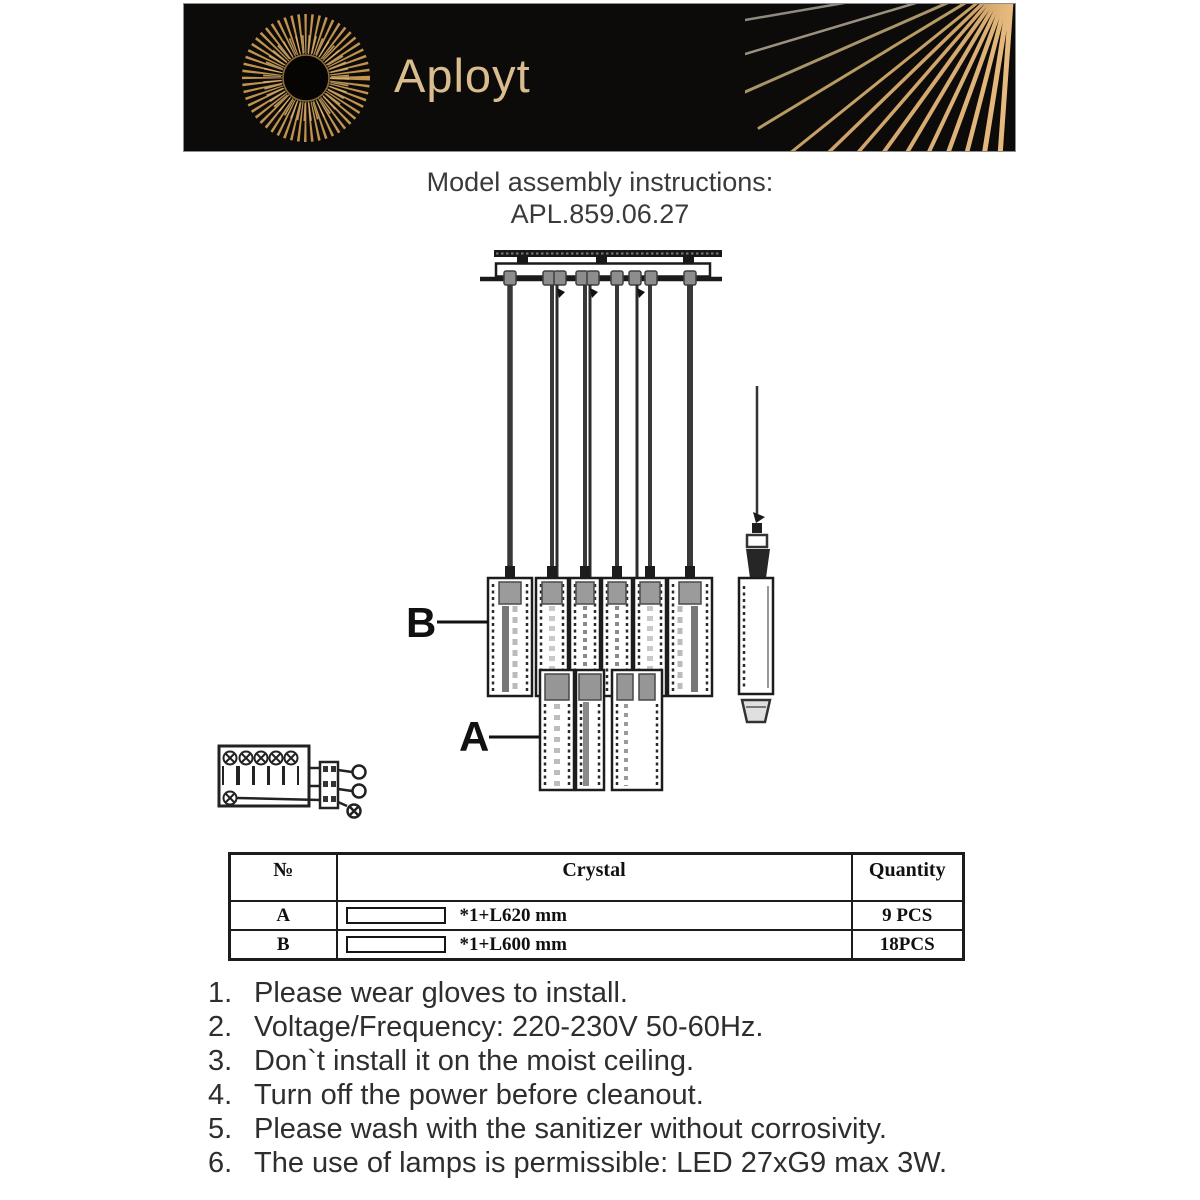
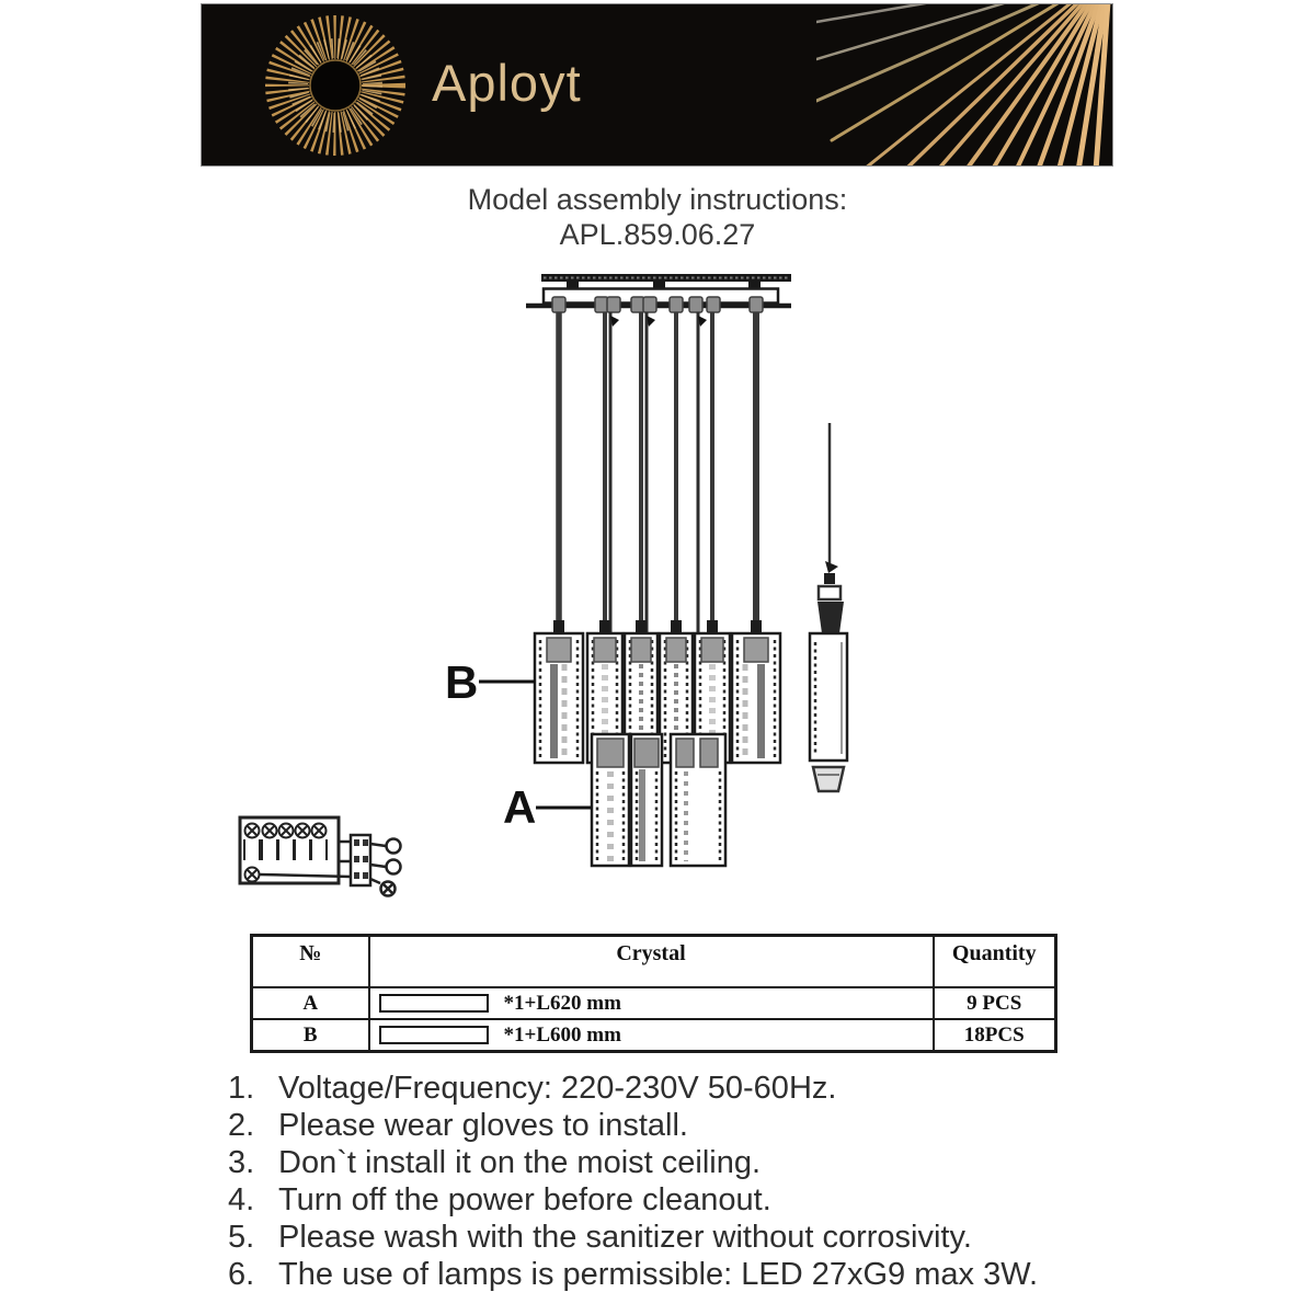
  Aployt
  Model assembly instructions:
  APL.859.06.27
  B
  A
  №	Crystal	Quantity
  A	*1+L620 mm	9 PCS
  B	*1+L600 mm	18PCS
  1.
- Please wear gloves to install.
+ Voltage/Frequency: 220-230V 50-60Hz.
  2.
- Voltage/Frequency: 220-230V 50-60Hz.
+ Please wear gloves to install.
  3.
  Don`t install it on the moist ceiling.
  4.
  Turn off the power before cleanout.
  5.
  Please wash with the sanitizer without corrosivity.
  6.
  The use of lamps is permissible: LED 27xG9 max 3W.
